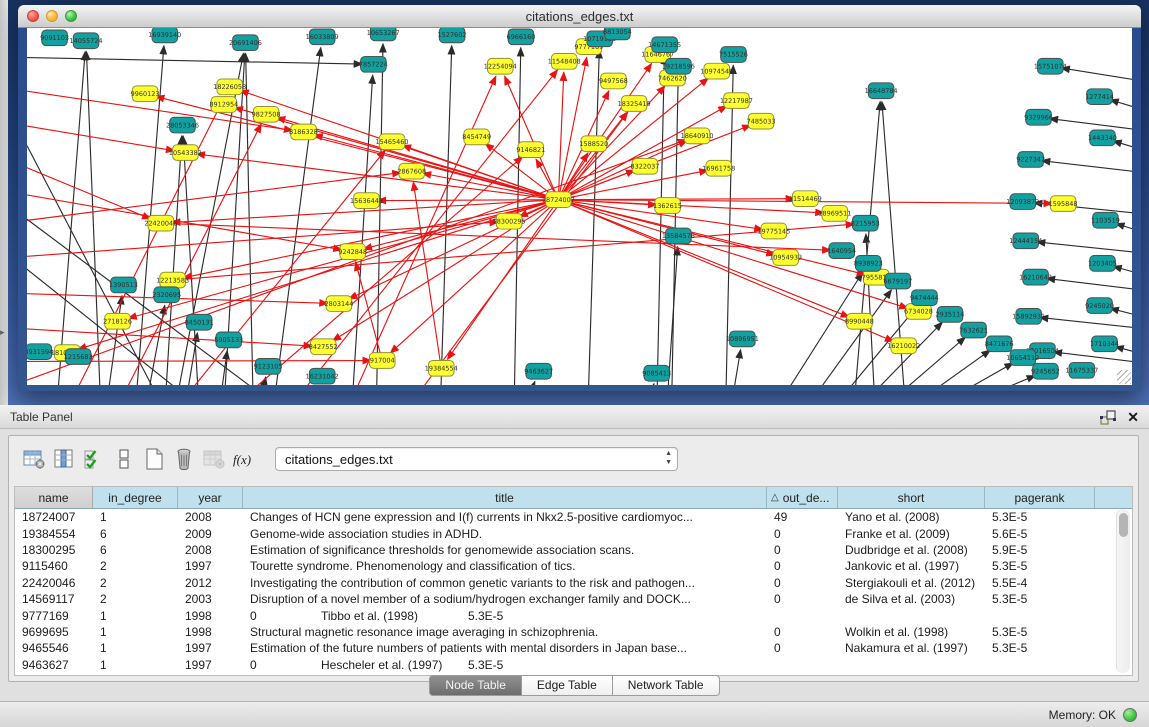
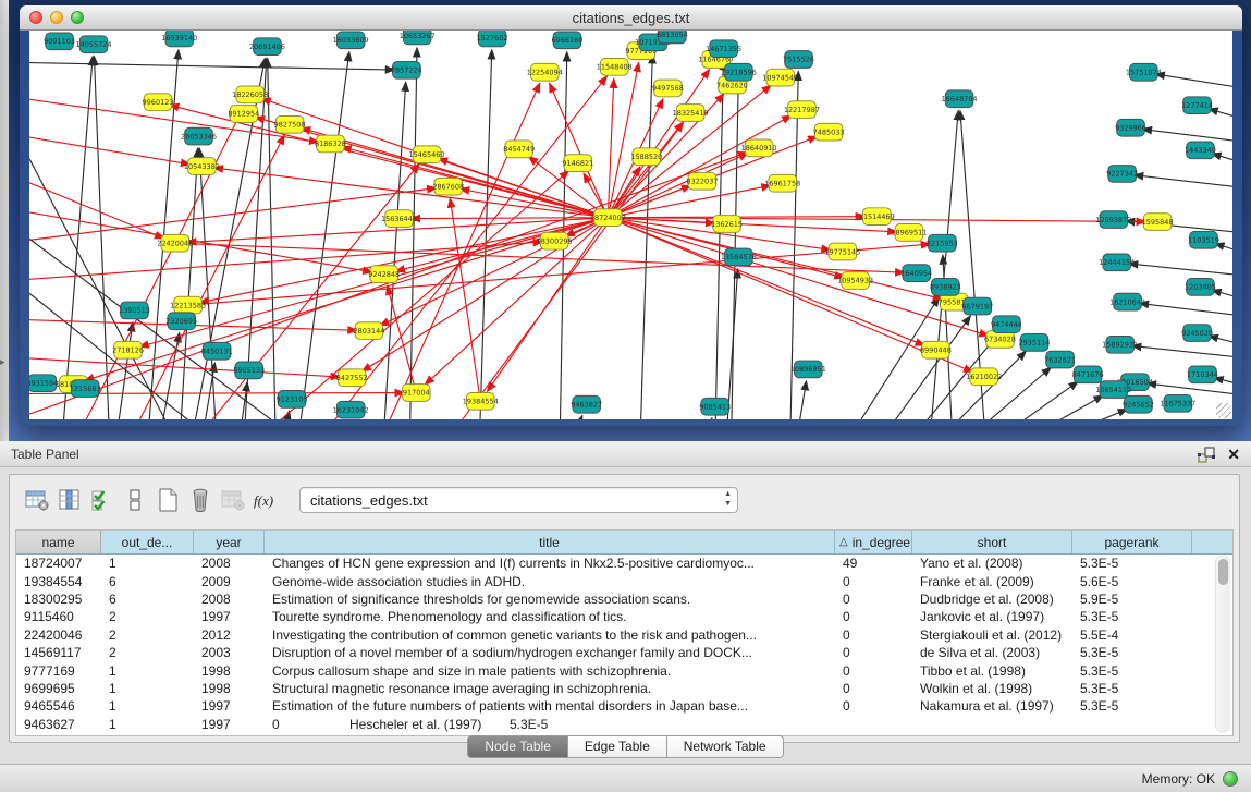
  ▸
  citations_edges.txt
  18724007
  18300295
  9146821
  1588520
  1362615
  16961758
  18325419
  9242848
  8427552
  18226058
  9827508
  8186328
  10543382
  22420046
  8454749
  15465460
  917004
  12213583
  2718126
  9960123
  8912954
  15636448
  8990448
  6734028
  16210022
  795581
  19775145
  12254094
  12217987
  7485033
  10974549
  11646767
  11514469
  10954933
  18969511
  19384554
  9497568
  7462620
  1595848
  14055724
  20691406
  16939140
  10653267
  1527602
  6966160
  14671355
  7515526
  16033809
  8813054
  19218596
  16648784
  8215953
  15751074
  9329966
  9227342
  12444154
  16210643
  15892931
  016504
  1640954
  6679197
  9474444
  7632621
  8471676
  10654112
  9245652
  1277414
  1443340
  1103519
  9245020
  1710344
  2320695
  8450131
  1390513
  9123105
  9463627
  13584576
  10896951
  3931594
  1215683
  16231042
  9085413
  9091103
  Table Panel
  ✕
  f(x)
  citations_edges.txt
  name
- in_degree
+ out_de...
  year
  title
  △
- out_de...
+ in_degree
  short
  pagerank
  18724007
  1
  2008
  Changes of HCN gene expression and I(f) currents in Nkx2.5-positive cardiomyoc...
  49
  Yano et al. (2008)
  5.3E-5
  19384554
  6
  2009
  Genome-wide association studies in ADHD.
  0
  Franke et al. (2009)
  5.6E-5
  18300295
  6
  2008
  Estimation of significance thresholds for genomewide association scans.
  0
  Dudbridge et al. (2008)
  5.9E-5
  9115460
  2
  1997
  Tourette syndrome. Phenomenology and classification of tics.
  0
  Jankovic et al. (1997)
  5.3E-5
  22420046
  2
  2012
  Investigating the contribution of common genetic variants to the risk and pathogen...
  0
  Stergiakouli et al. (2012)
  5.5E-4
  14569117
  2
  2003
  Disruption of a novel member of a sodium/hydrogen exchanger family and DOCK...
  0
  de Silva et al. (2003)
  5.3E-5
  9777169
  1
  1998
+ Corpus callosum shape and size in male patients with schizophrenia.
  0
  Tibbo et al. (1998)
  5.3E-5
  9699695
  1
  1998
  Structural magnetic resonance image averaging in schizophrenia.
  0
  Wolkin et al. (1998)
  5.3E-5
  9465546
  1
  1997
  Estimation of the future numbers of patients with mental disorders in Japan base...
  0
  Nakamura et al. (1997)
  5.3E-5
  9463627
  1
  1997
  0
  Hescheler et al. (1997)
  5.3E-5
  Node Table
  Edge Table
  Network Table
  Memory: OK
